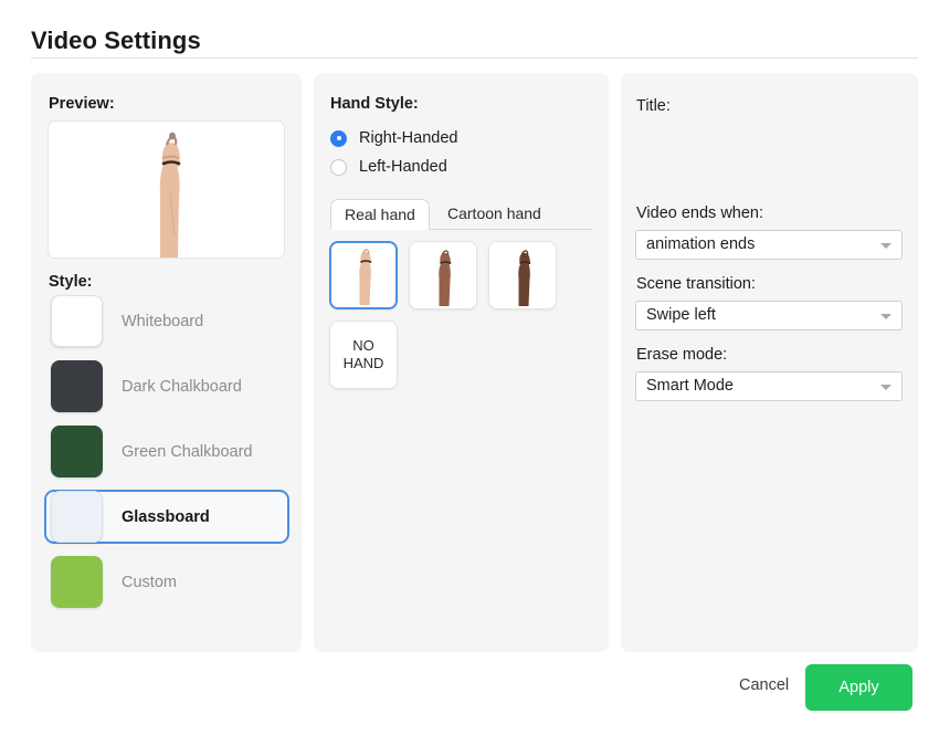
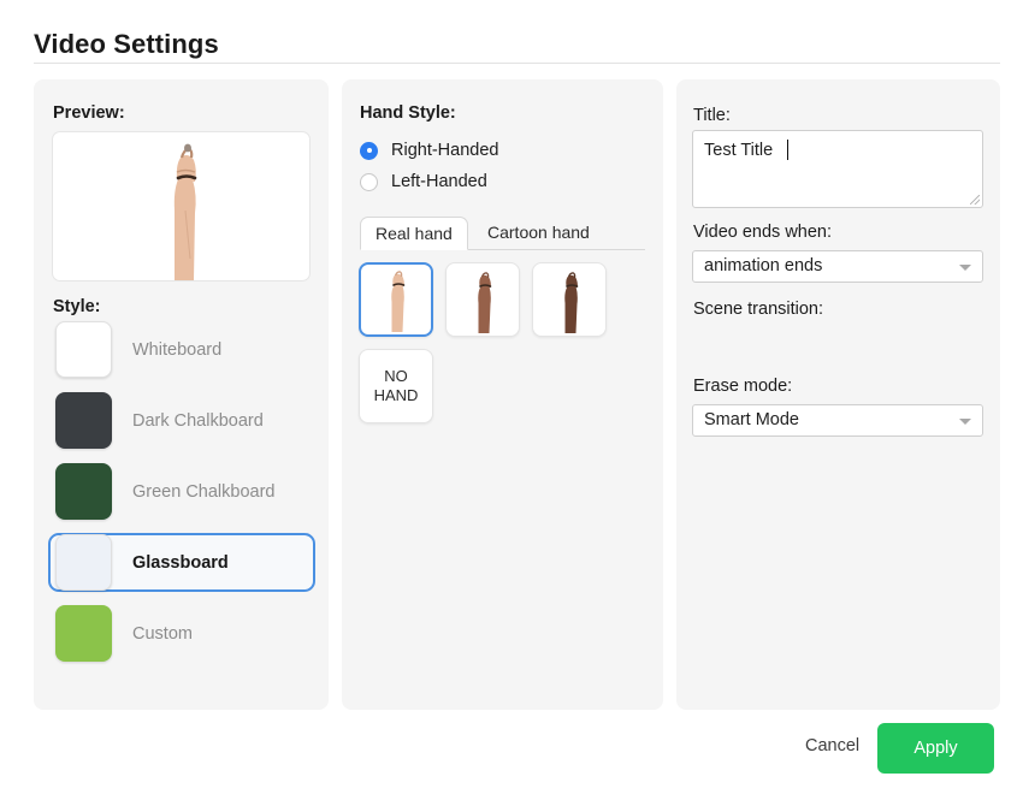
  Video Settings
  Preview:
  Style:
  Whiteboard
  Dark Chalkboard
  Green Chalkboard
  Glassboard
  Custom
  Hand Style:
  Right-Handed
  Left-Handed
  Real hand
  Cartoon hand
  NO
  HAND
  Title:
+ Test Title
  Video ends when:
  animation ends
  Scene transition:
- Swipe left
  Erase mode:
  Smart Mode
  Cancel
  Apply
